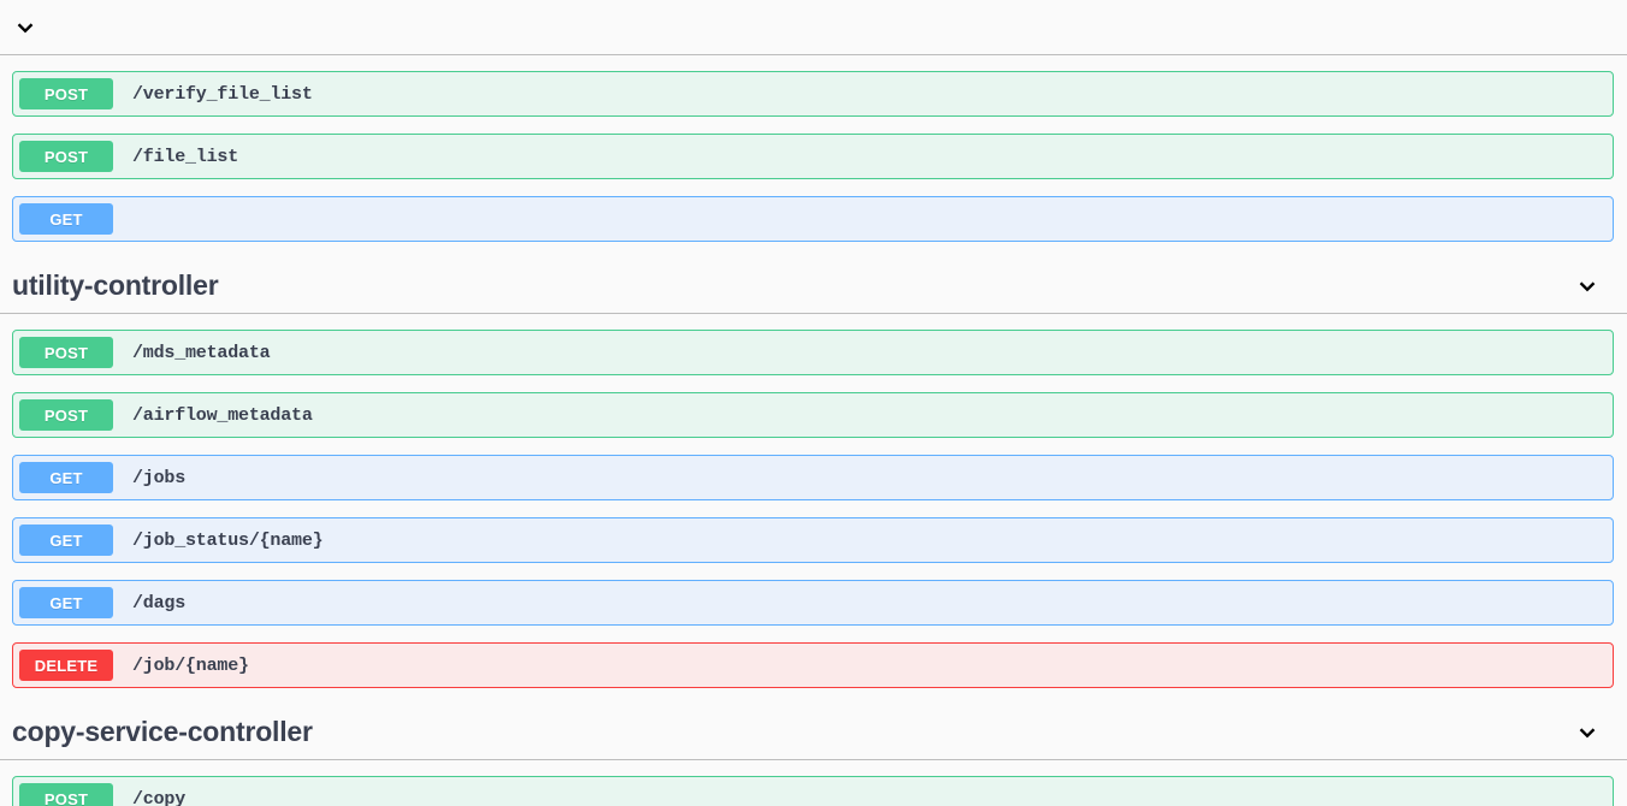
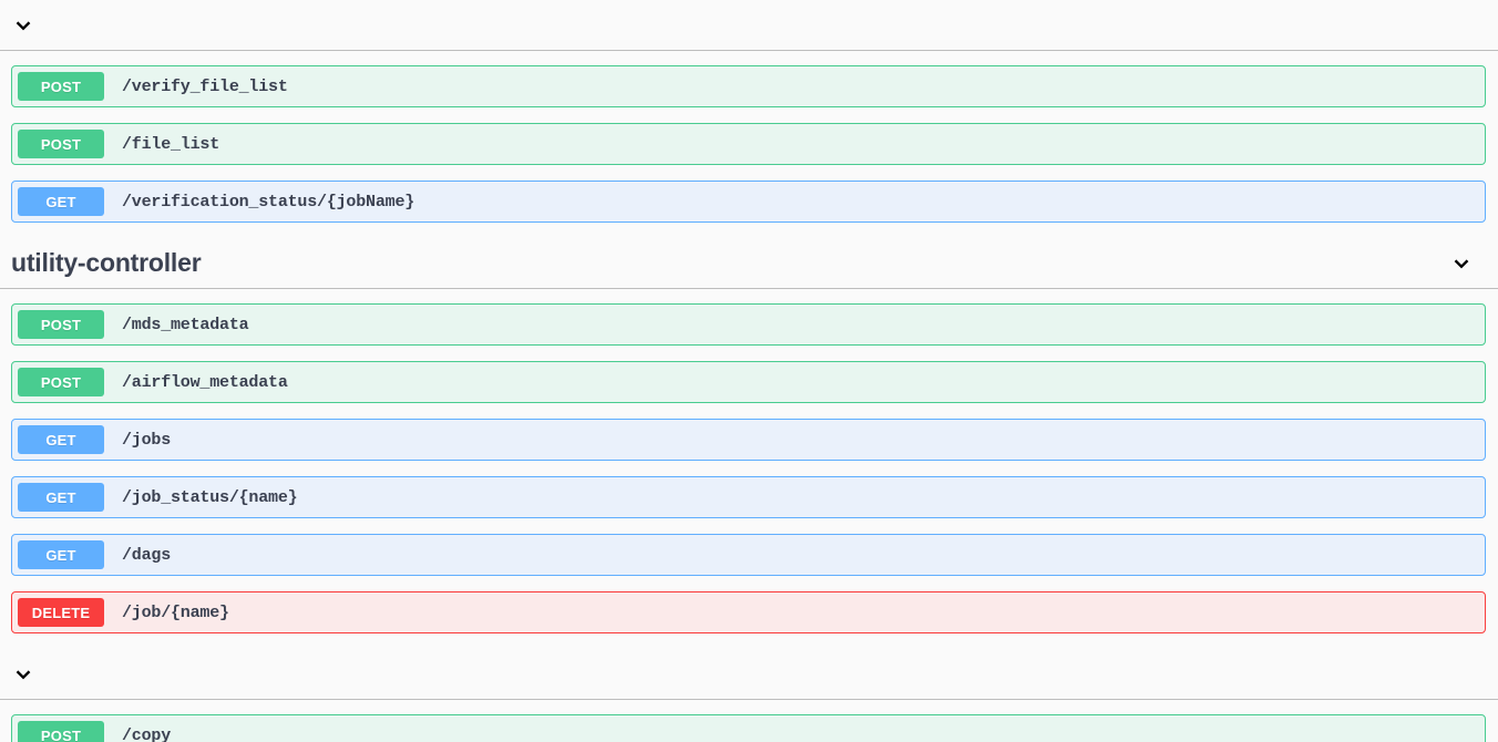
  POST
  /verify_file_list
  POST
  /file_list
  GET
+ /verification_status/{jobName}
  utility-controller
  POST
  /mds_metadata
  POST
  /airflow_metadata
  GET
  /jobs
  GET
  /job_status/{name}
  GET
  /dags
  DELETE
  /job/{name}
- copy-service-controller
  POST
  /copy
